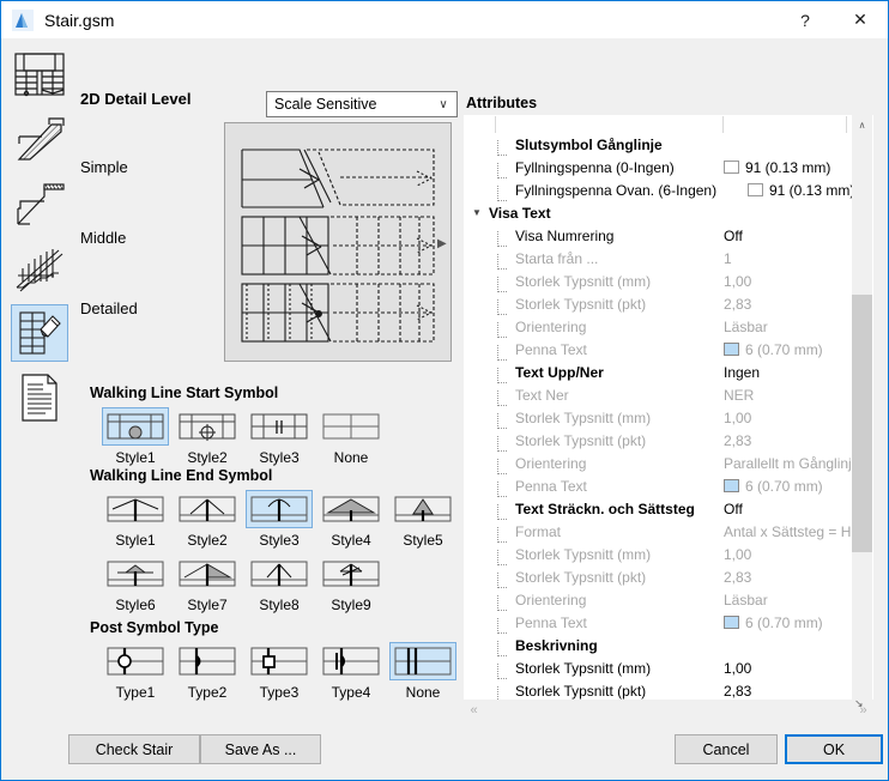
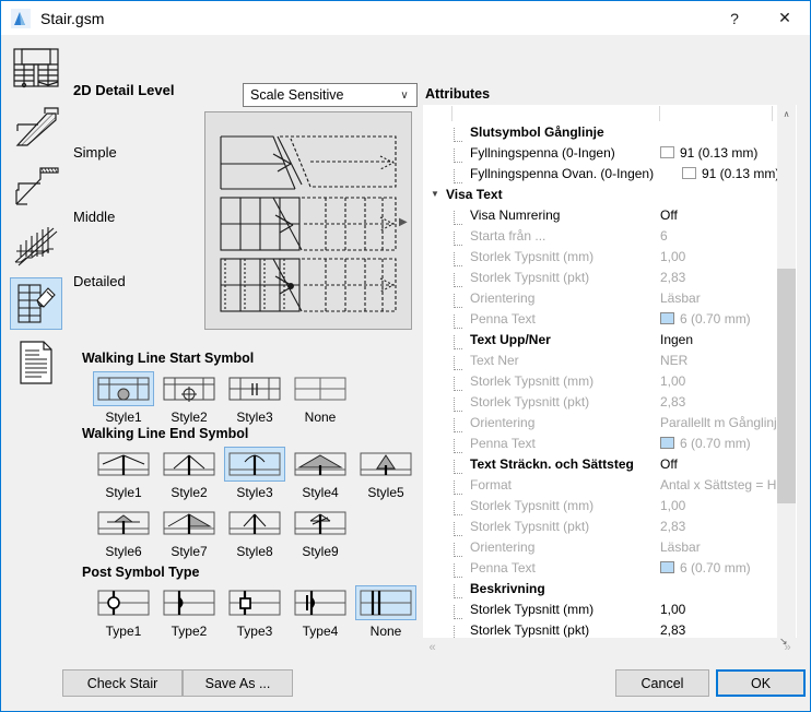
  Stair.gsm
  ?
  ✕
  2D Detail Level
  Simple
  Middle
  Detailed
  Scale Sensitive
  ∨
  ▶
  Walking Line Start Symbol
  Walking Line End Symbol
  Post Symbol Type
  Style1
  Style2
  Style3
  None
  Style1
  Style2
  Style3
  Style4
  Style5
  Style6
  Style7
  Style8
  Style9
  Type1
  Type2
  Type3
  Type4
  None
  Attributes
  Slutsymbol Gånglinje
  Fyllningspenna (0-Ingen)
  91 (0.13 mm)
- Fyllningspenna Ovan. (6-Ingen)
+ Fyllningspenna Ovan. (0-Ingen)
  91 (0.13 mm
  ▼
  Visa Text
  Visa Numrering
  Off
  Starta från ...
- 1
+ 6
  Storlek Typsnitt (mm)
  1,00
  Storlek Typsnitt (pkt)
  2,83
  Orientering
  Läsbar
  Penna Text
  6 (0.70 mm)
  Text Upp/Ner
  Ingen
  Text Ner
  NER
  Storlek Typsnitt (mm)
  1,00
  Storlek Typsnitt (pkt)
  2,83
  Orientering
  Parallellt m Gånglinj
  Penna Text
  6 (0.70 mm)
  Text Sträckn. och Sättsteg
  Off
  Format
  Antal x Sättsteg = H
  Storlek Typsnitt (mm)
  1,00
  Storlek Typsnitt (pkt)
  2,83
  Orientering
  Läsbar
  Penna Text
  6 (0.70 mm)
  Beskrivning
  Storlek Typsnitt (mm)
  1,00
  Storlek Typsnitt (pkt)
  2,83
  ∧
  «
  »
  ↘
  Check Stair
  Save As ...
  Cancel
  OK
